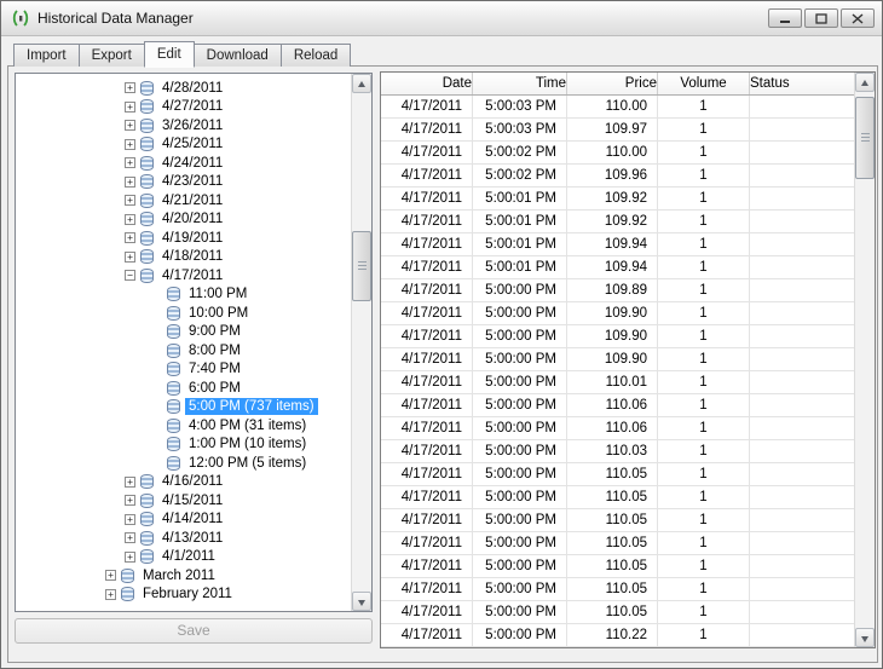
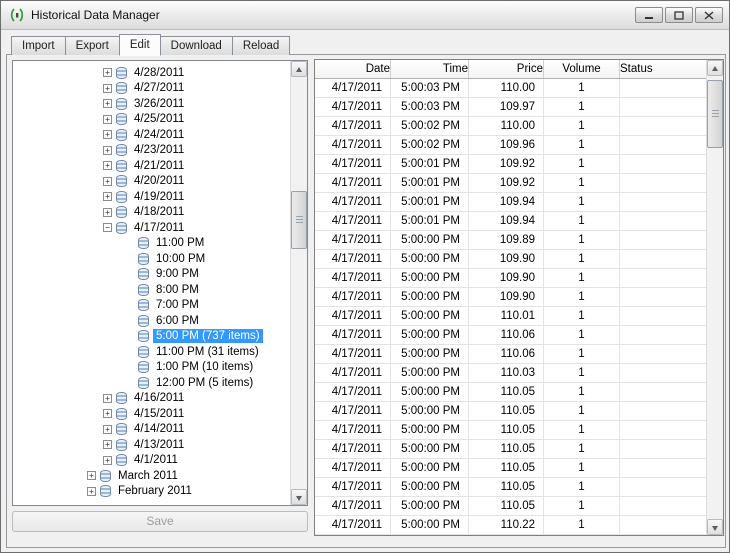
  Historical Data Manager
  Import
  Export
  Edit
  Download
  Reload
  +
  4/28/2011
  +
  4/27/2011
  +
  3/26/2011
  +
  4/25/2011
  +
  4/24/2011
  +
  4/23/2011
  +
  4/21/2011
  +
  4/20/2011
  +
  4/19/2011
  +
  4/18/2011
  −
  4/17/2011
  11:00 PM
  10:00 PM
  9:00 PM
  8:00 PM
- 7:40 PM
+ 7:00 PM
  6:00 PM
  5:00 PM (737 items)
- 4:00 PM (31 items)
+ 11:00 PM (31 items)
  1:00 PM (10 items)
  12:00 PM (5 items)
  +
  4/16/2011
  +
  4/15/2011
  +
  4/14/2011
  +
  4/13/2011
  +
  4/1/2011
  +
  March 2011
  +
  February 2011
  Save
  Date
  Time
  Price
  Volume
  Status
  4/17/2011
  5:00:03 PM
  110.00
  1
  4/17/2011
  5:00:03 PM
  109.97
  1
  4/17/2011
  5:00:02 PM
  110.00
  1
  4/17/2011
  5:00:02 PM
  109.96
  1
  4/17/2011
  5:00:01 PM
  109.92
  1
  4/17/2011
  5:00:01 PM
  109.92
  1
  4/17/2011
  5:00:01 PM
  109.94
  1
  4/17/2011
  5:00:01 PM
  109.94
  1
  4/17/2011
  5:00:00 PM
  109.89
  1
  4/17/2011
  5:00:00 PM
  109.90
  1
  4/17/2011
  5:00:00 PM
  109.90
  1
  4/17/2011
  5:00:00 PM
  109.90
  1
  4/17/2011
  5:00:00 PM
  110.01
  1
  4/17/2011
  5:00:00 PM
  110.06
  1
  4/17/2011
  5:00:00 PM
  110.06
  1
  4/17/2011
  5:00:00 PM
  110.03
  1
  4/17/2011
  5:00:00 PM
  110.05
  1
  4/17/2011
  5:00:00 PM
  110.05
  1
  4/17/2011
  5:00:00 PM
  110.05
  1
  4/17/2011
  5:00:00 PM
  110.05
  1
  4/17/2011
  5:00:00 PM
  110.05
  1
  4/17/2011
  5:00:00 PM
  110.05
  1
  4/17/2011
  5:00:00 PM
  110.05
  1
  4/17/2011
  5:00:00 PM
  110.22
  1
